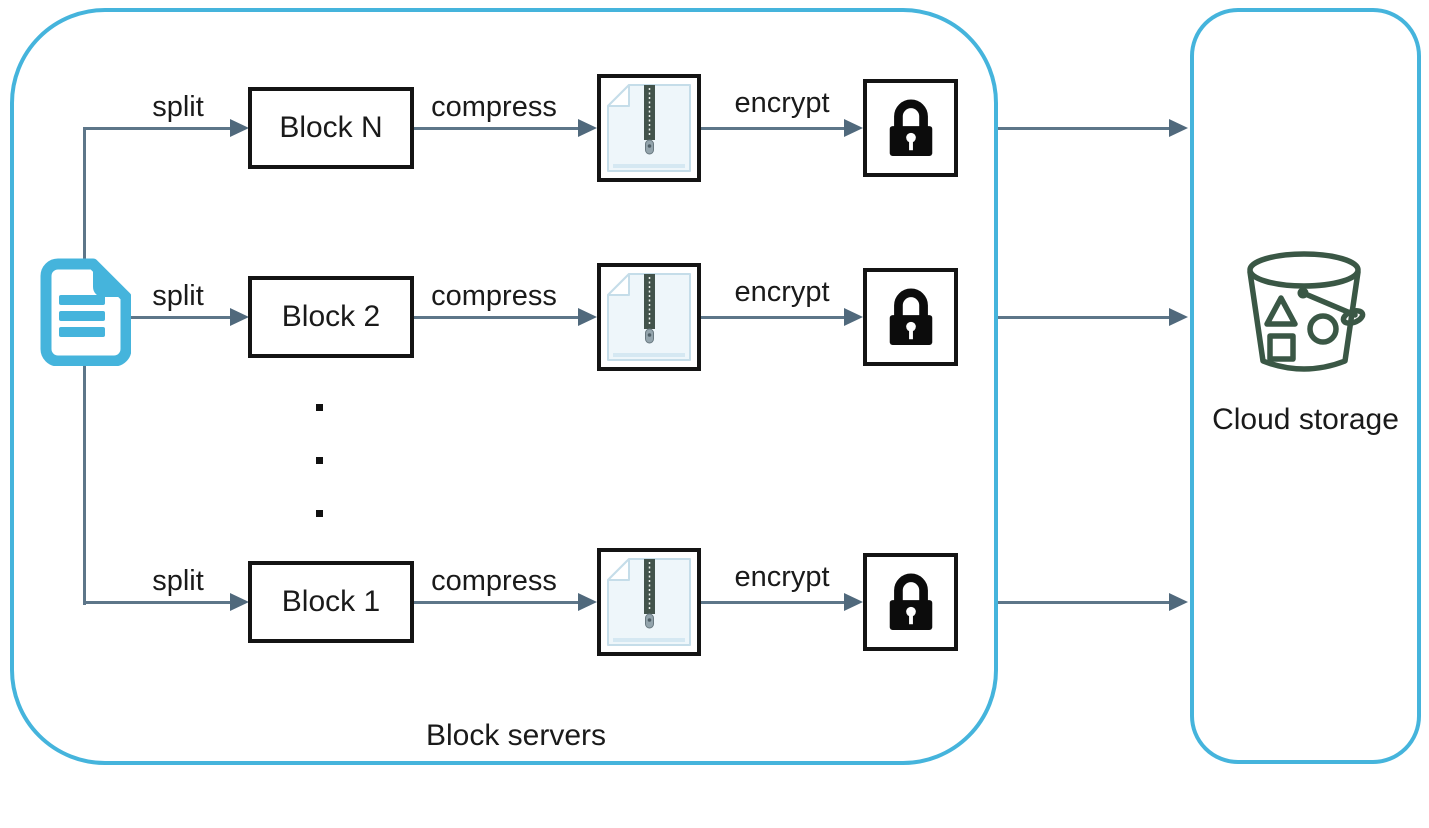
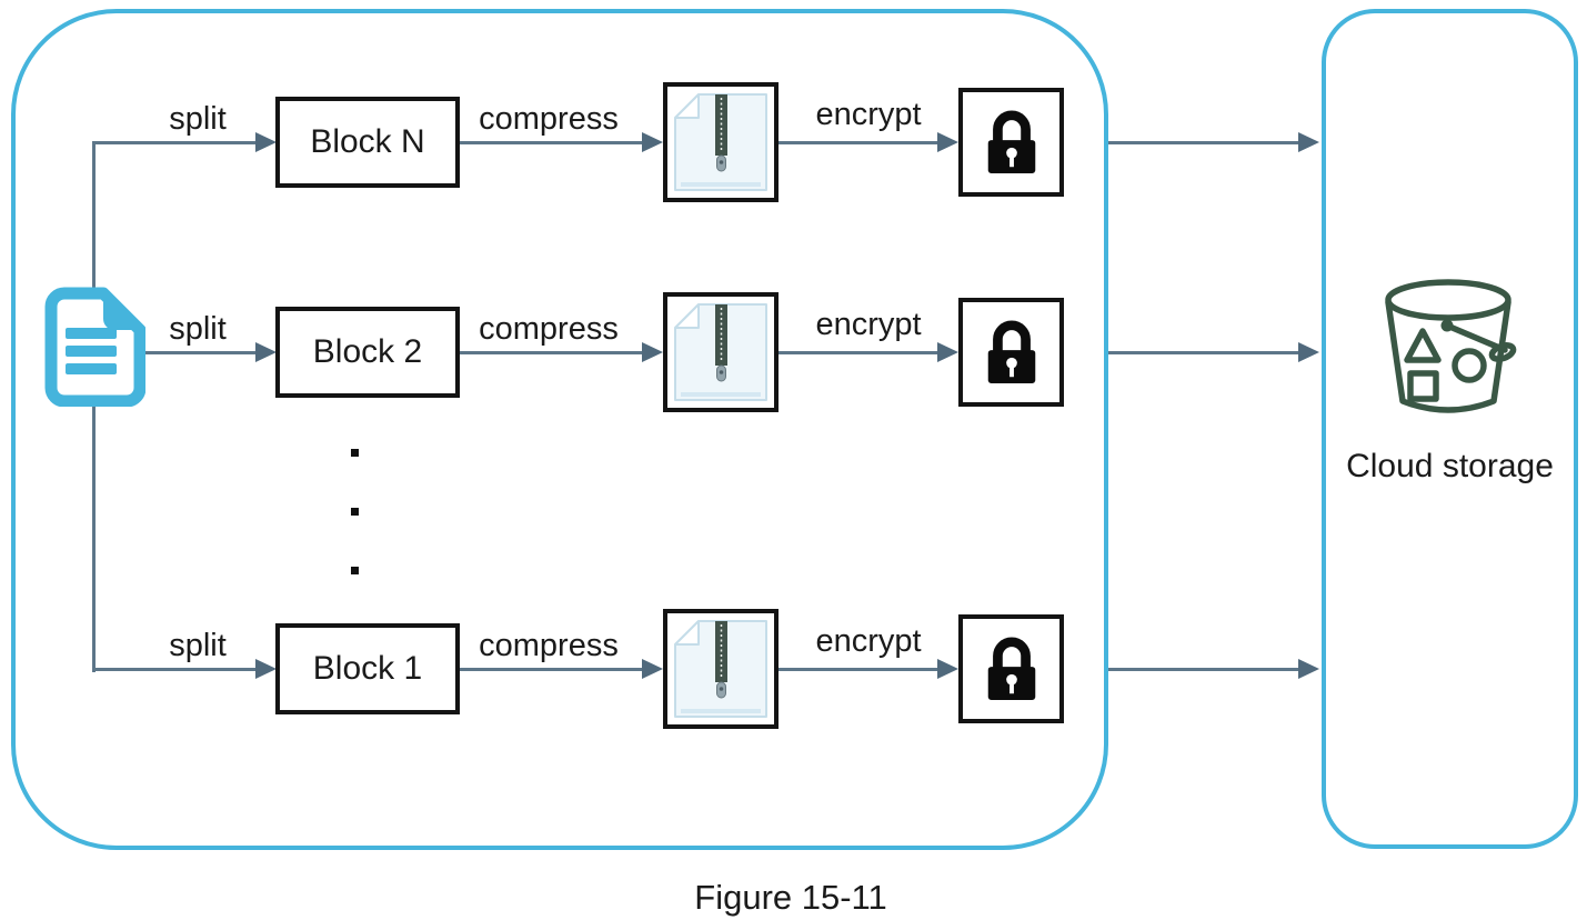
  split
  Block N
  compress
  encrypt
  split
  Block 2
  compress
  encrypt
  split
  Block 1
  compress
  encrypt
- Block servers
  Cloud storage
+ Figure 15-11
